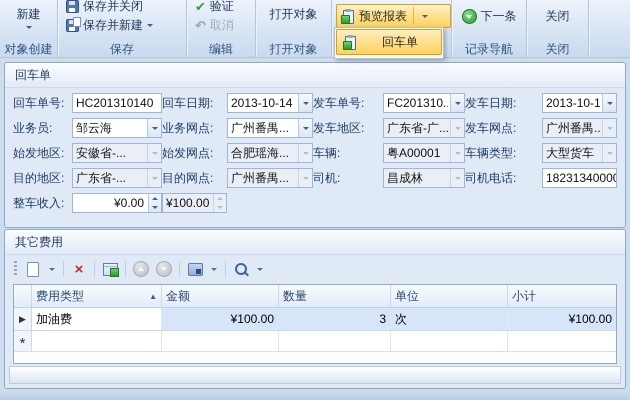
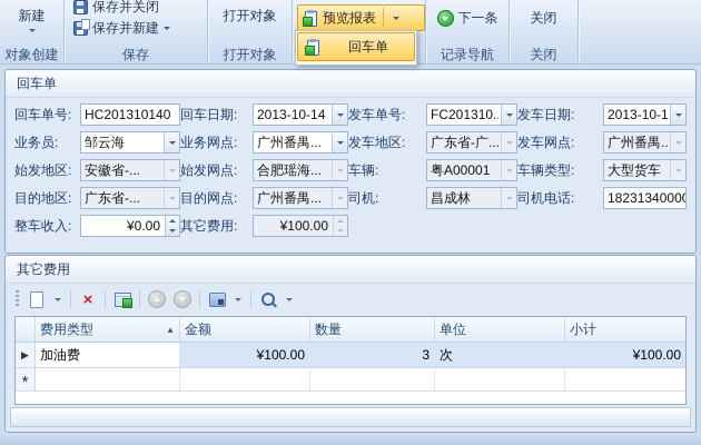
  新建
  对象创建
  保存并关闭
  保存并新建
  保存
- ✔
- 验证
- ↶
- 取消
- 编辑
  打开对象
  打开对象
  预览报表
  回车单
  下一条
  记录导航
  关闭
  关闭
  回车单
  回车单号:
  HC201310140
  回车日期:
  2013-10-14
  发车单号:
  FC201310.
  发车日期:
  2013-10-1
  业务员:
  邹云海
  业务网点:
  广州番禺...
  发车地区:
  广东省-广...
  发车网点:
  广州番禺..
  始发地区:
  安徽省-...
  始发网点:
  合肥瑶海...
  车辆:
  粤A00001
  车辆类型:
  大型货车
  目的地区:
  广东省-...
  目的网点:
  广州番禺...
  司机:
  昌成林
  司机电话:
  1823134000
  整车收入:
  ¥0.00
+ 其它费用:
  ¥100.00
  其它费用
  ×
  费用类型
  ▲
  金额
  数量
  单位
  小计
  ▶
  加油费
  ¥100.00
  3
  次
  ¥100.00
  *
